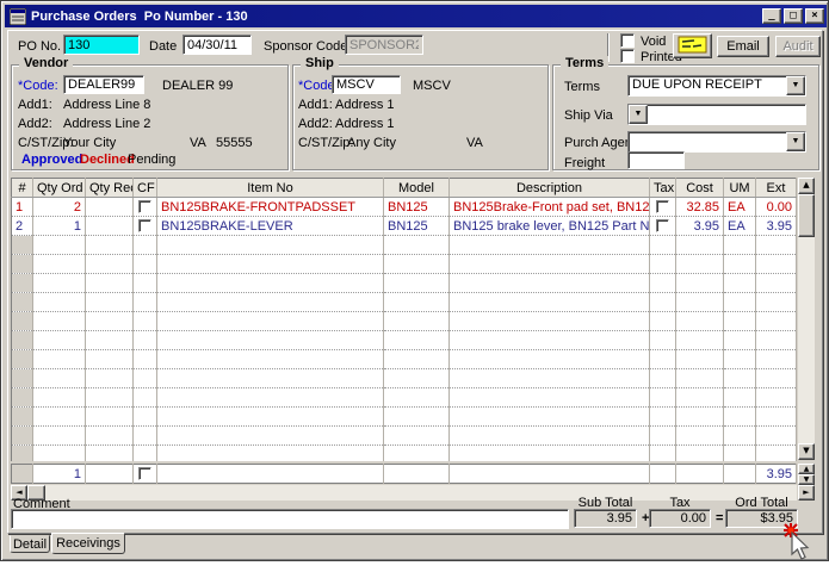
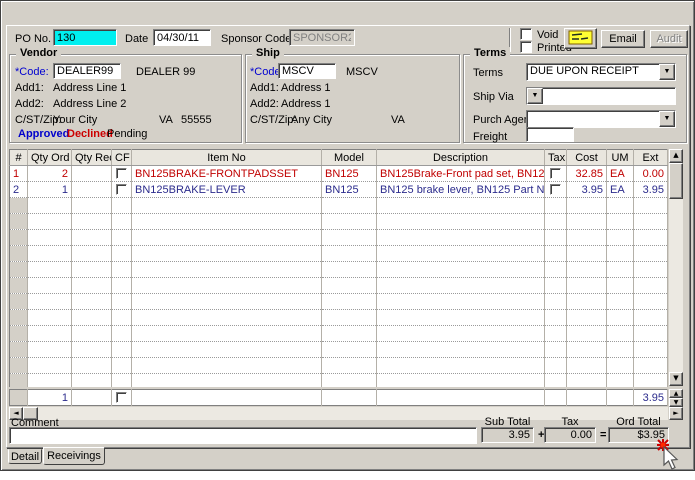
- Purchase Orders Po Number - 130
- _
- □
- ×
  PO No.
  130
  Date
  04/30/11
  Sponsor Cod
  SPONSOR
  Void
  Printe
  Email
  Audit
  Vendor
  *Code:
  DEALER99
  DEALER 99
  Add1:
- Address Line 8
+ Address Line 1
  Add2:
  Address Line 2
  C/ST/Zip:
  Your City
  VA
  55555
  Approved
  Declined
  Pending
  Ship
  MSCV
  MSCV
  Add1:
  Address 1
  Add2:
  Address 1
  C/ST/Zip:
  Any City
  VA
  Terms
  Terms
  DUE UPON RECEIPT
  Ship Via
  Purch Age
  Freight
  #	Qty Ord	Qty Re	CF	Item No	Model	Description	Tax	Cost	UM	Ext
  1	2			BN125BRAKE-FRONTPADSSET	BN125	BN125Brake-Front pad set, BN12		32.85	EA	0.00
  2	1			BN125BRAKE-LEVER	BN125	BN125 brake lever, BN125 Part N		3.95	EA	3.95
  ▲
  ▼
  	1									3.95
  ◄
  ►
  Comment
  Sub Total
  3.95
  +
  Tax
  0.00
  =
  Ord Total
  $3.95
  Detail
  Receivings
